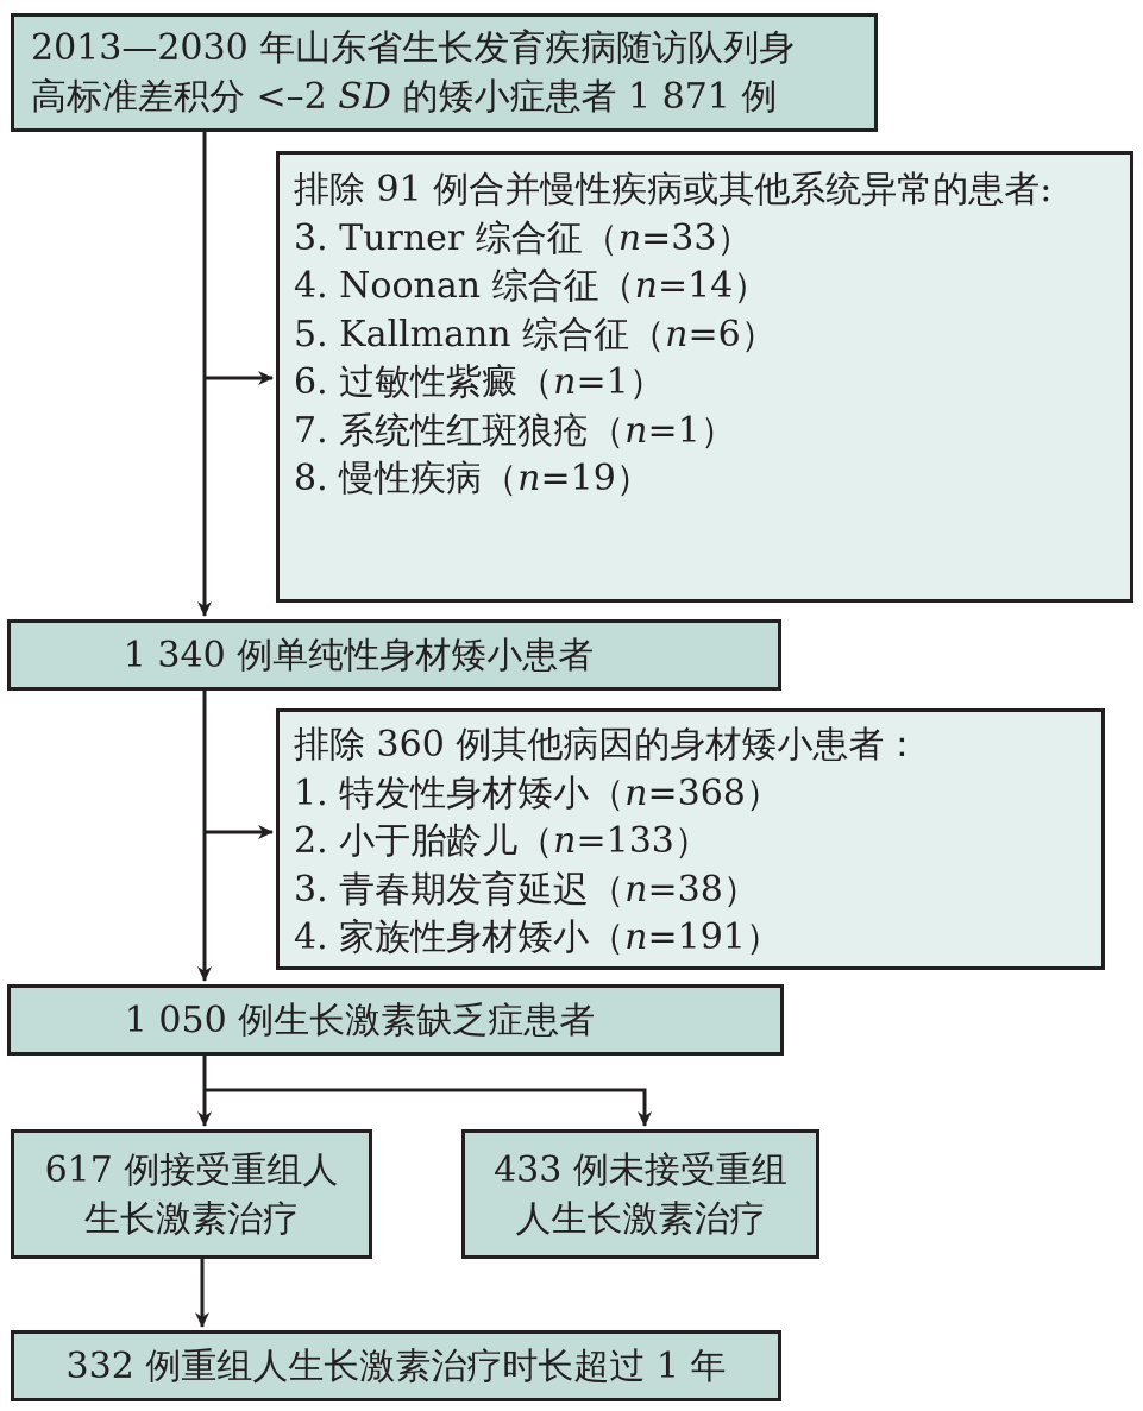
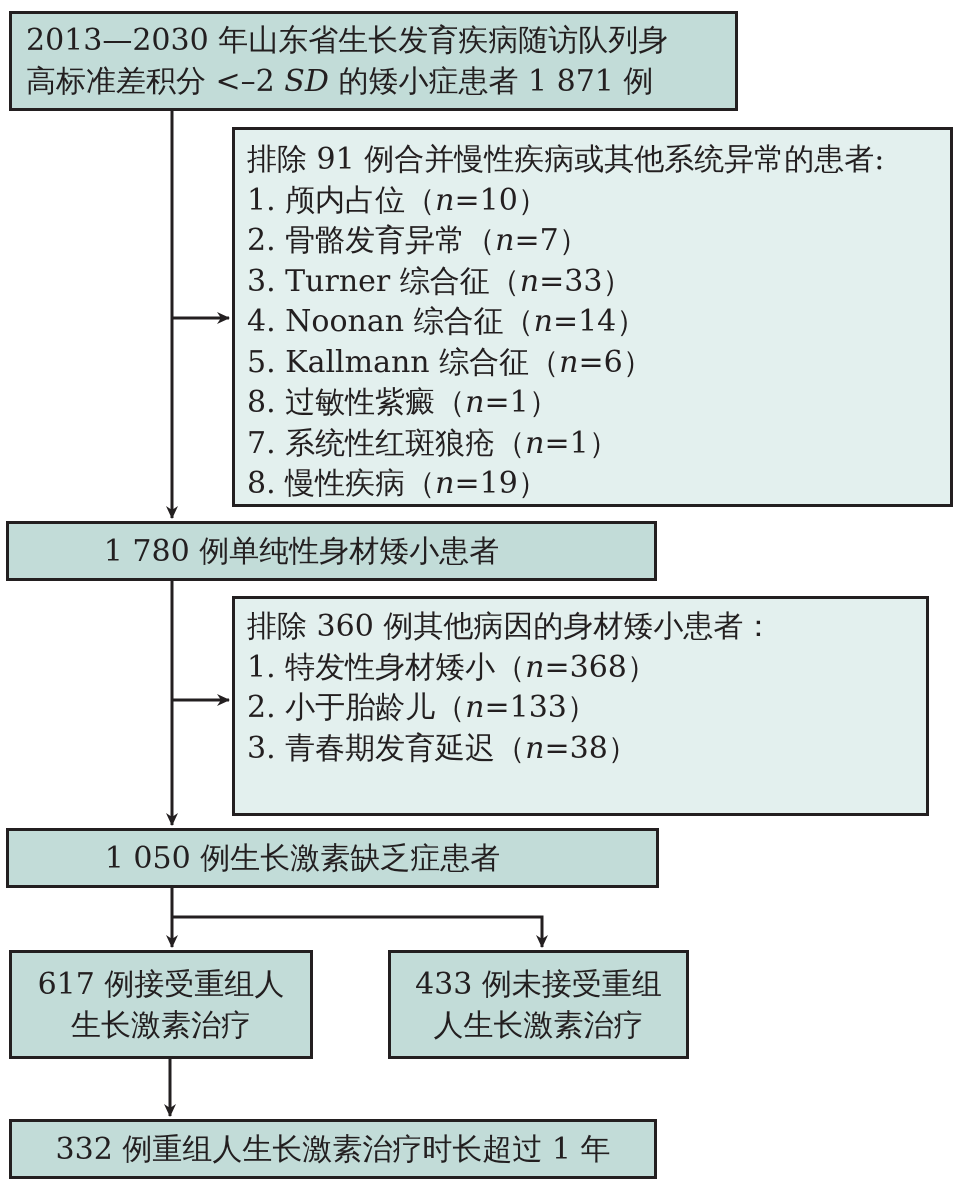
  2013—2030 年山东省生长发育疾病随访队列身
  高标准差积分 <–2 SD 的矮小症患者 1 871 例
  排除 91 例合并慢性疾病或其他系统异常的患者:
+ 1. 颅内占位（n=10）
+ 2. 骨骼发育异常（n=7）
  3. Turner 综合征（n=33）
  4. Noonan 综合征（n=14）
  5. Kallmann 综合征（n=6）
- 6. 过敏性紫癜（n=1）
+ 8. 过敏性紫癜（n=1）
  7. 系统性红斑狼疮（n=1）
  8. 慢性疾病（n=19）
- 1 340 例单纯性身材矮小患者
+ 1 780 例单纯性身材矮小患者
  排除 360 例其他病因的身材矮小患者：
  1. 特发性身材矮小（n=368）
  2. 小于胎龄儿（n=133）
  3. 青春期发育延迟（n=38）
- 4. 家族性身材矮小（n=191）
  1 050 例生长激素缺乏症患者
  617 例接受重组人
  生长激素治疗
  433 例未接受重组
  人生长激素治疗
  332 例重组人生长激素治疗时长超过 1 年
